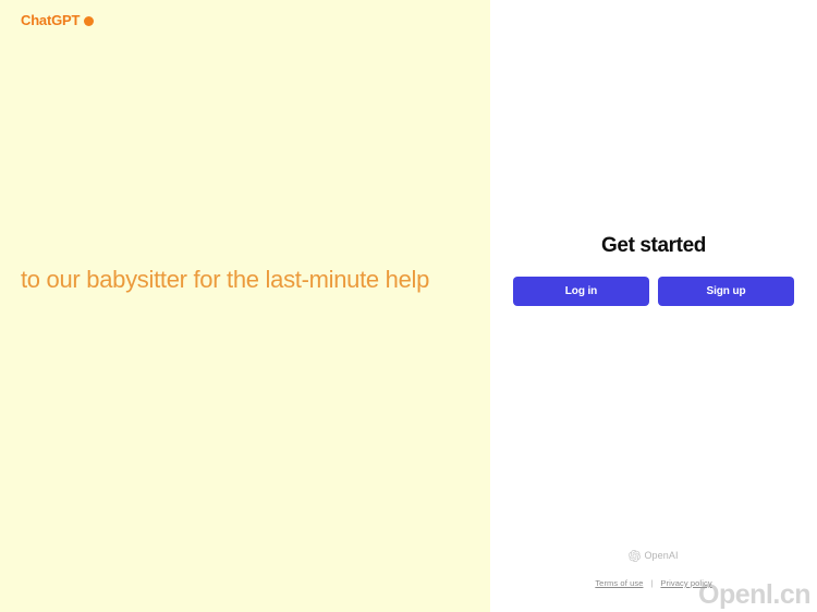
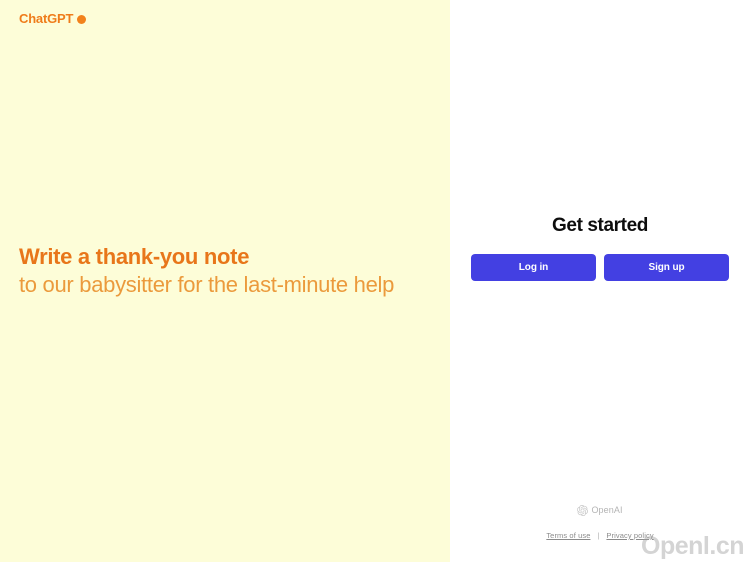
  ChatGPT
+ Write a thank-you note
  to our babysitter for the last-minute help
  Get started
  Log in
  Sign up
  OpenAI
  Terms of use
  |
  Privacy policy
  Openl.cn
